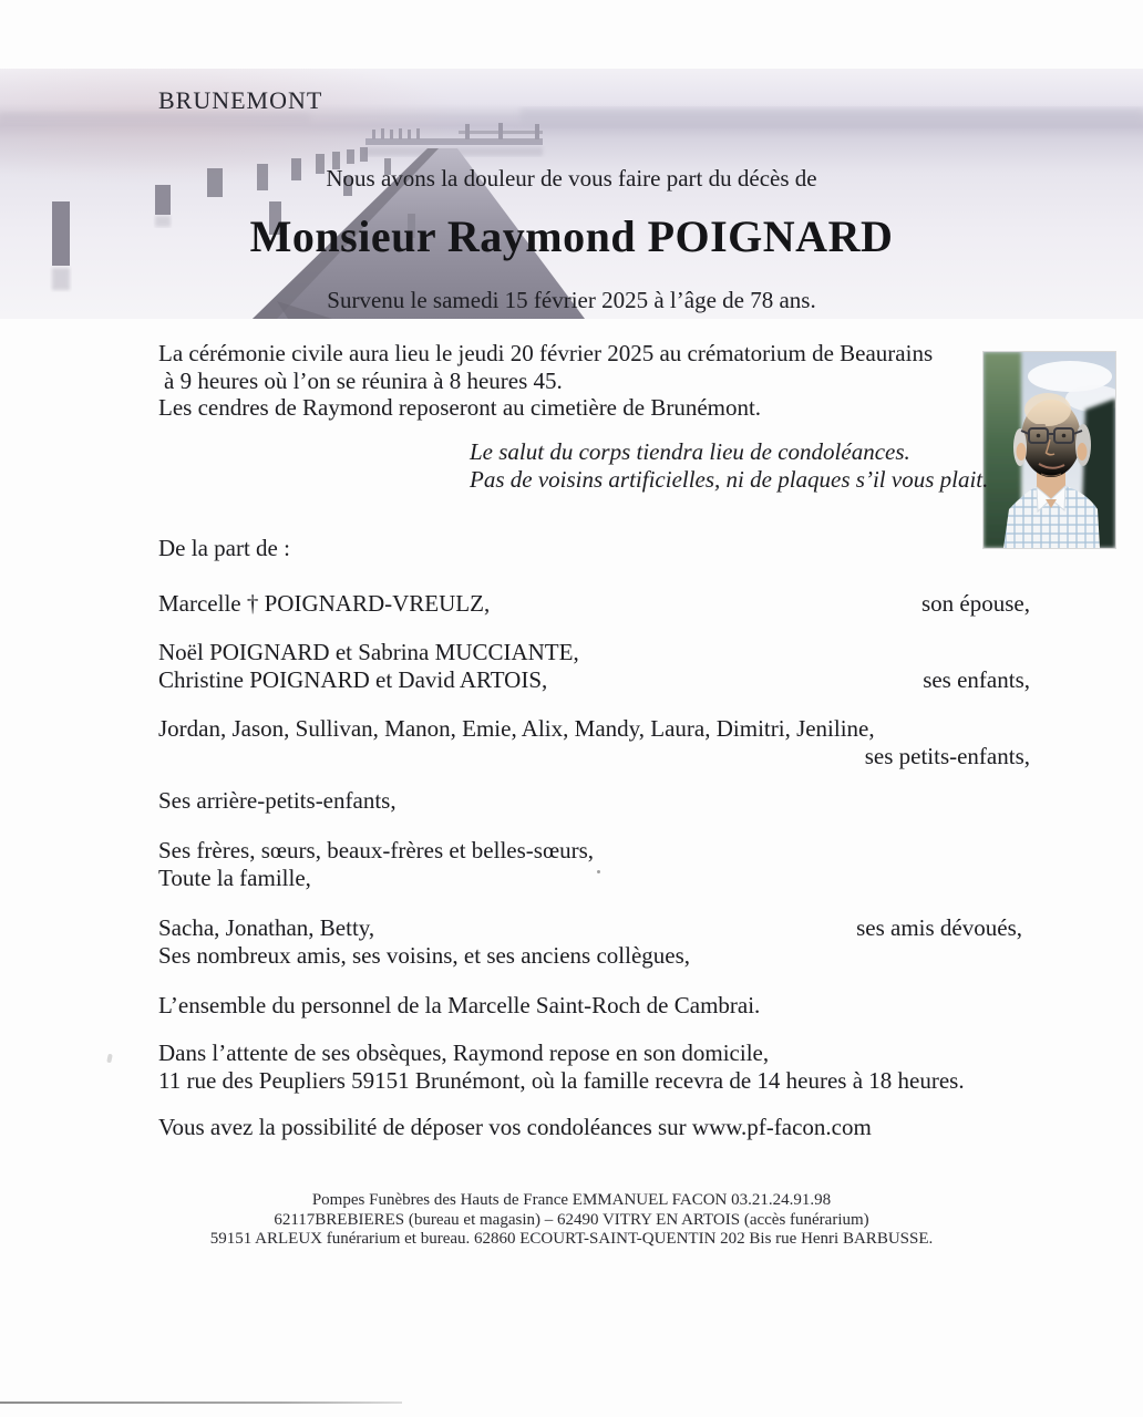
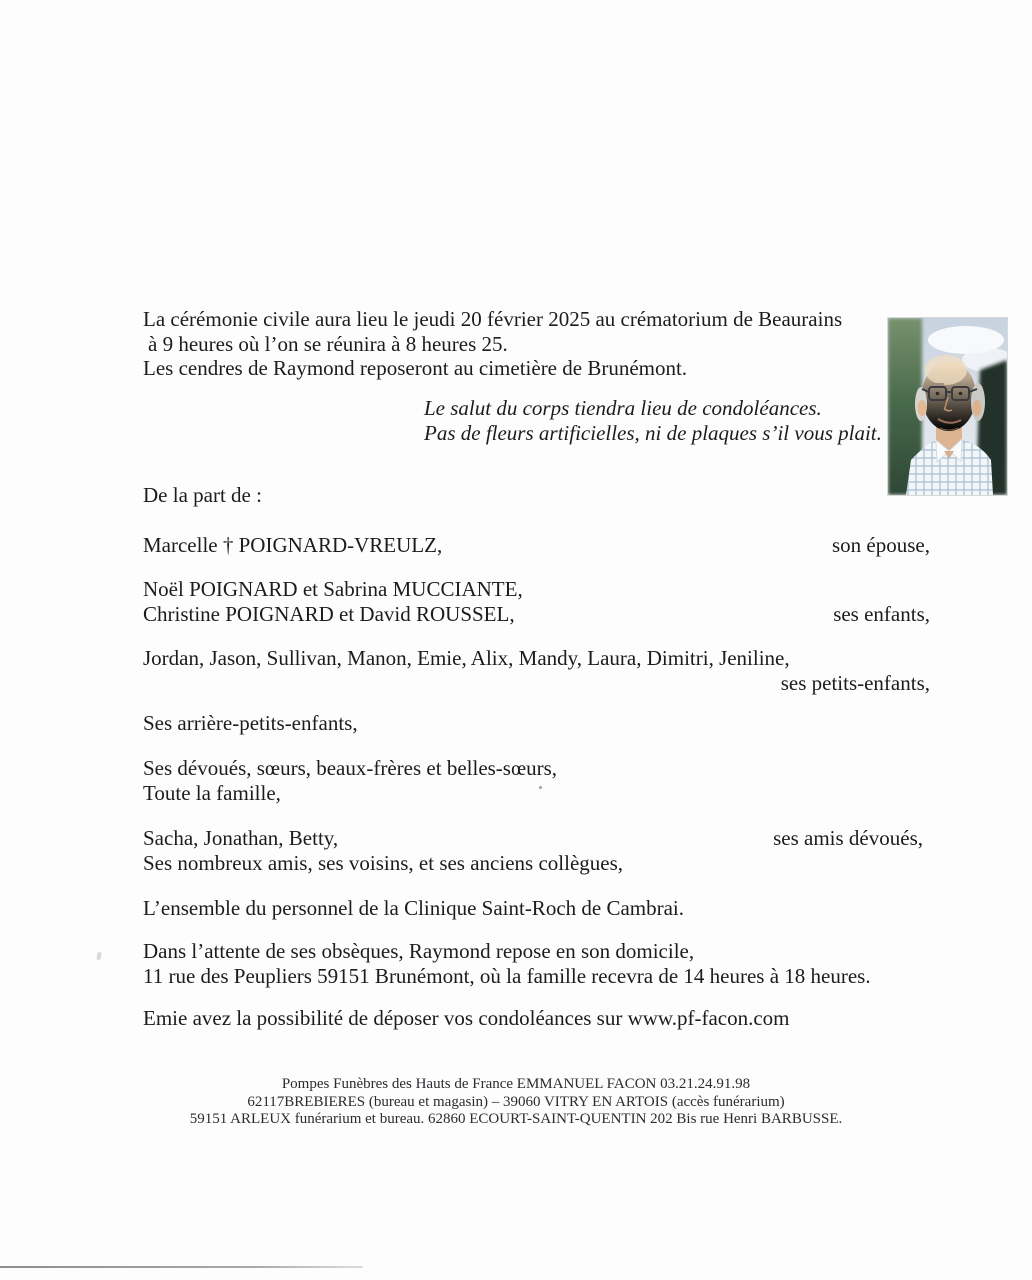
- BRUNEMONT
- Nous avons la douleur de vous faire part du décès de
- Monsieur Raymond POIGNARD
- Survenu le samedi 15 février 2025 à l’âge de 78 ans.
  La cérémonie civile aura lieu le jeudi 20 février 2025 au crématorium de Beaurains
- à 9 heures où l’on se réunira à 8 heures 45.
+ à 9 heures où l’on se réunira à 8 heures 25.
  Les cendres de Raymond reposeront au cimetière de Brunémont.
  Le salut du corps tiendra lieu de condoléances.
- Pas de voisins artificielles, ni de plaques s’il vous plait.
+ Pas de fleurs artificielles, ni de plaques s’il vous plait.
  De la part de :
  Marcelle † POIGNARD-VREULZ,
  son épouse,
  Noël POIGNARD et Sabrina MUCCIANTE,
- Christine POIGNARD et David ARTOIS,
+ Christine POIGNARD et David ROUSSEL,
  ses enfants,
  Jordan, Jason, Sullivan, Manon, Emie, Alix, Mandy, Laura, Dimitri, Jeniline,
  ses petits-enfants,
  Ses arrière-petits-enfants,
- Ses frères, sœurs, beaux-frères et belles-sœurs,
+ Ses dévoués, sœurs, beaux-frères et belles-sœurs,
  Toute la famille,
  Sacha, Jonathan, Betty,
  ses amis dévoués,
  Ses nombreux amis, ses voisins, et ses anciens collègues,
- L’ensemble du personnel de la Marcelle Saint-Roch de Cambrai.
+ L’ensemble du personnel de la Clinique Saint-Roch de Cambrai.
  Dans l’attente de ses obsèques, Raymond repose en son domicile,
  11 rue des Peupliers 59151 Brunémont, où la famille recevra de 14 heures à 18 heures.
- Vous avez la possibilité de déposer vos condoléances sur www.pf-facon.com
+ Emie avez la possibilité de déposer vos condoléances sur www.pf-facon.com
  Pompes Funèbres des Hauts de France EMMANUEL FACON 03.21.24.91.98
- 62117BREBIERES (bureau et magasin) – 62490 VITRY EN ARTOIS (accès funérarium)
+ 62117BREBIERES (bureau et magasin) – 39060 VITRY EN ARTOIS (accès funérarium)
  59151 ARLEUX funérarium et bureau. 62860 ECOURT-SAINT-QUENTIN 202 Bis rue Henri BARBUSSE.
